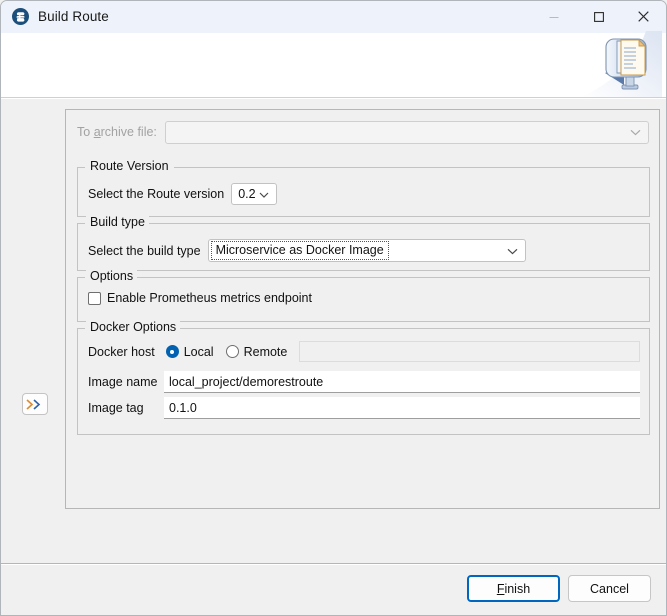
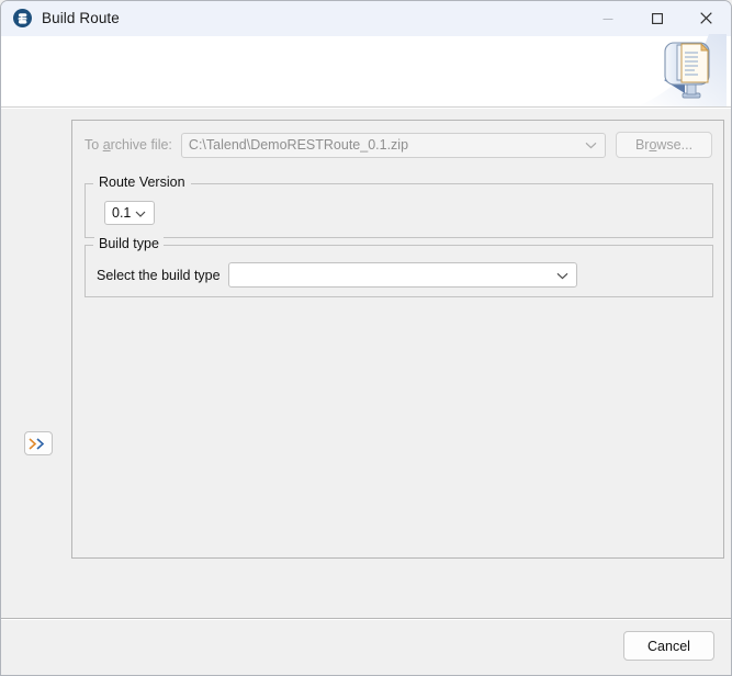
  Build Route
  To archive file:
+ C:\Talend\DemoRESTRoute_0.1.zip
+ Br
+ o
+ wse...
  Route Version
- Select the Route version
- 0.2
+ 0.1
  Build type
  Select the build type
- Microservice as Docker Image
- Options
- Enable Prometheus metrics endpoint
- Docker Options
- Docker host
- Local
- Remote
- Image name
- local_project/demorestroute
- Image tag
- 0.1.0
- F
- inish
  Cancel
